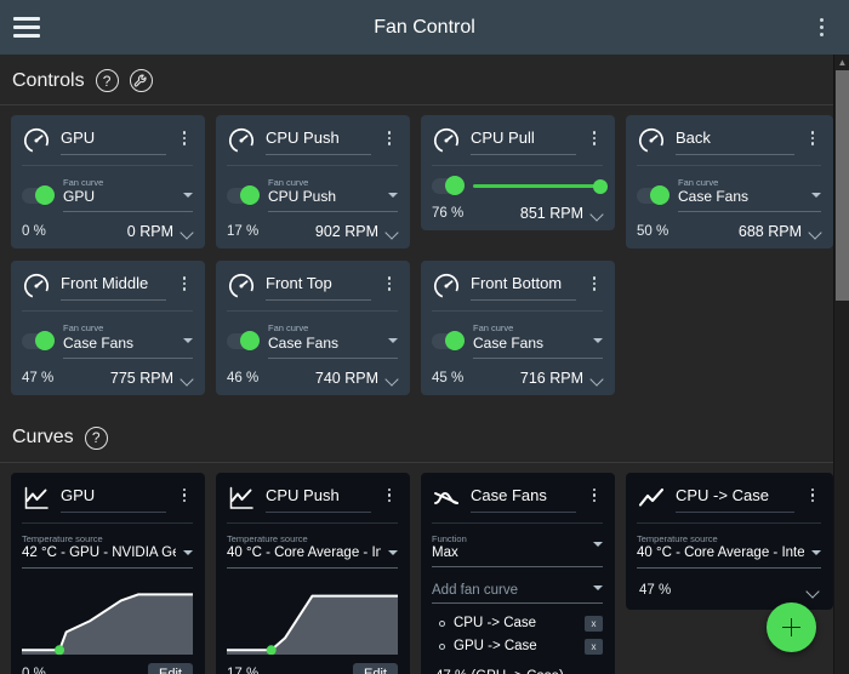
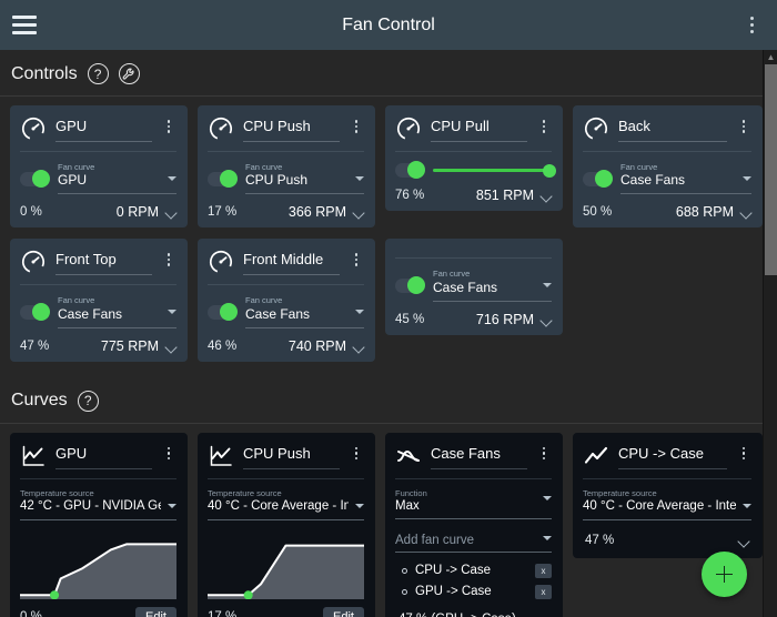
  Fan Control
  Controls
  GPU
  Fan curve
  GPU
  0 %
  0 RPM
  CPU Push
  Fan curve
  CPU Push
  17 %
- 902 RPM
+ 366 RPM
  CPU Pull
  76 %
  851 RPM
  Back
  Fan curve
  Case Fans
  50 %
  688 RPM
- Front Middle
+ Front Top
  Fan curve
  Case Fans
  47 %
  775 RPM
- Front Top
+ Front Middle
  Fan curve
  Case Fans
  46 %
  740 RPM
- Front Bottom
  Fan curve
  Case Fans
  45 %
  716 RPM
  Curves
  GPU
  Temperature source
  CPU Push
  Temperature source
  40 °C - Core Average - In
  Case Fans
  Function
  Max
  Add fan curve
  CPU -> Case
  x
  GPU -> Case
  x
  CPU -> Case
  Temperature source
  40 °C - Core Average - Inte
  47 %
  ▲
